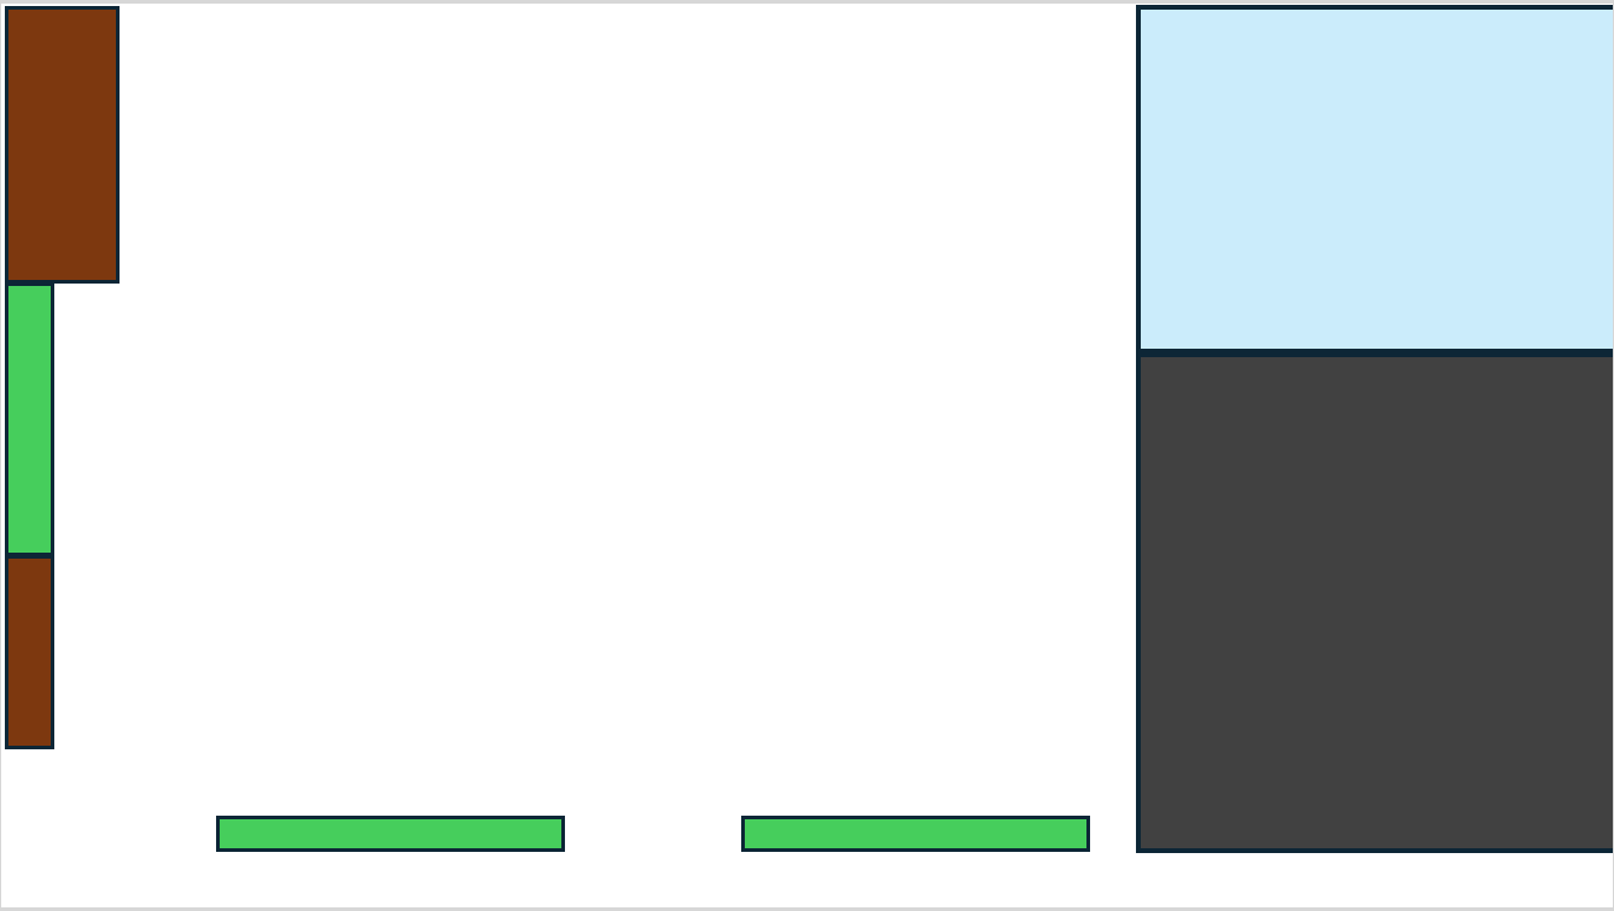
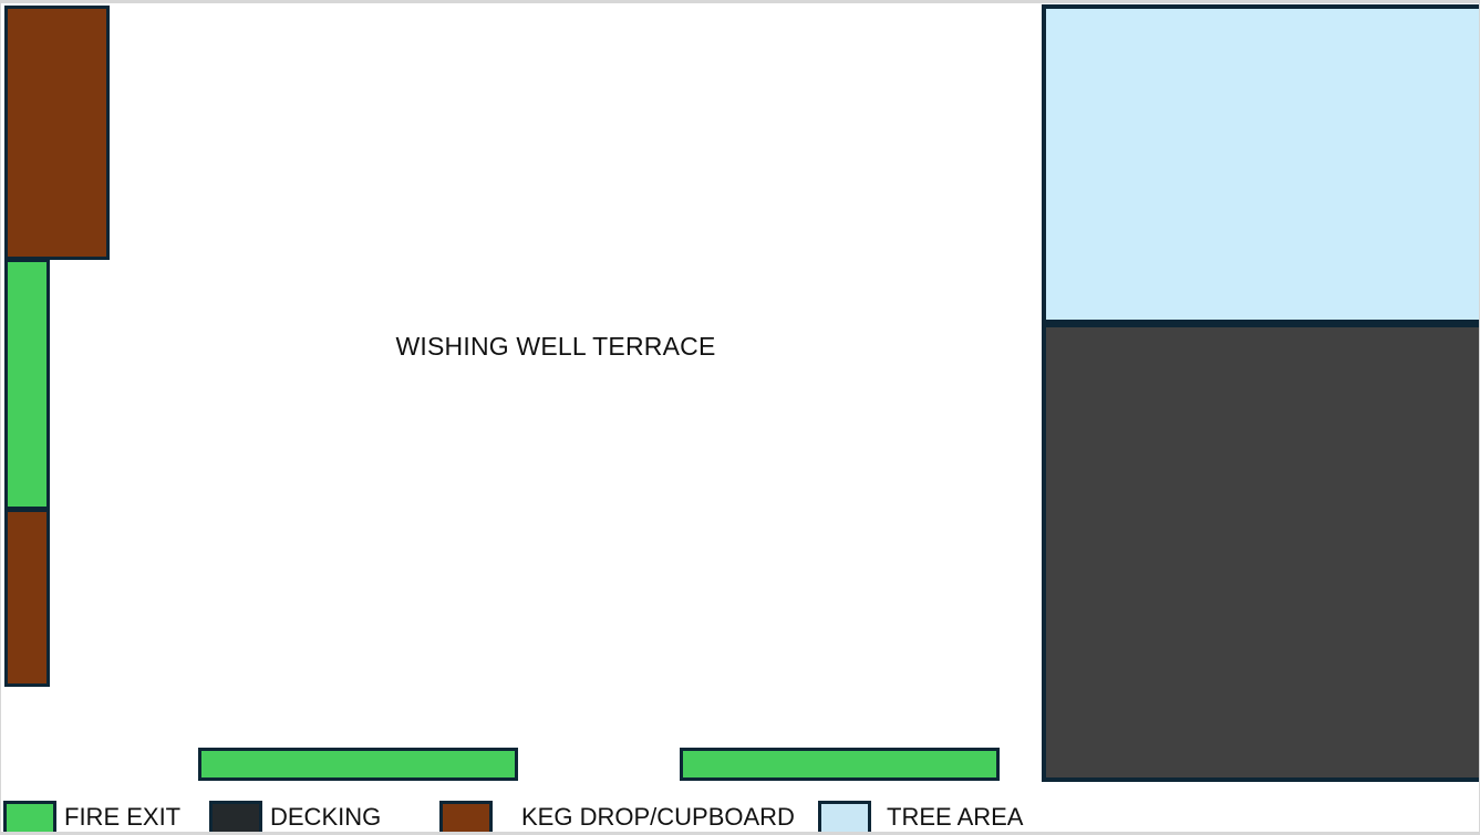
+ WISHING WELL TERRACE
+ FIRE EXIT
+ DECKING
+ KEG DROP/CUPBOARD
+ TREE AREA
